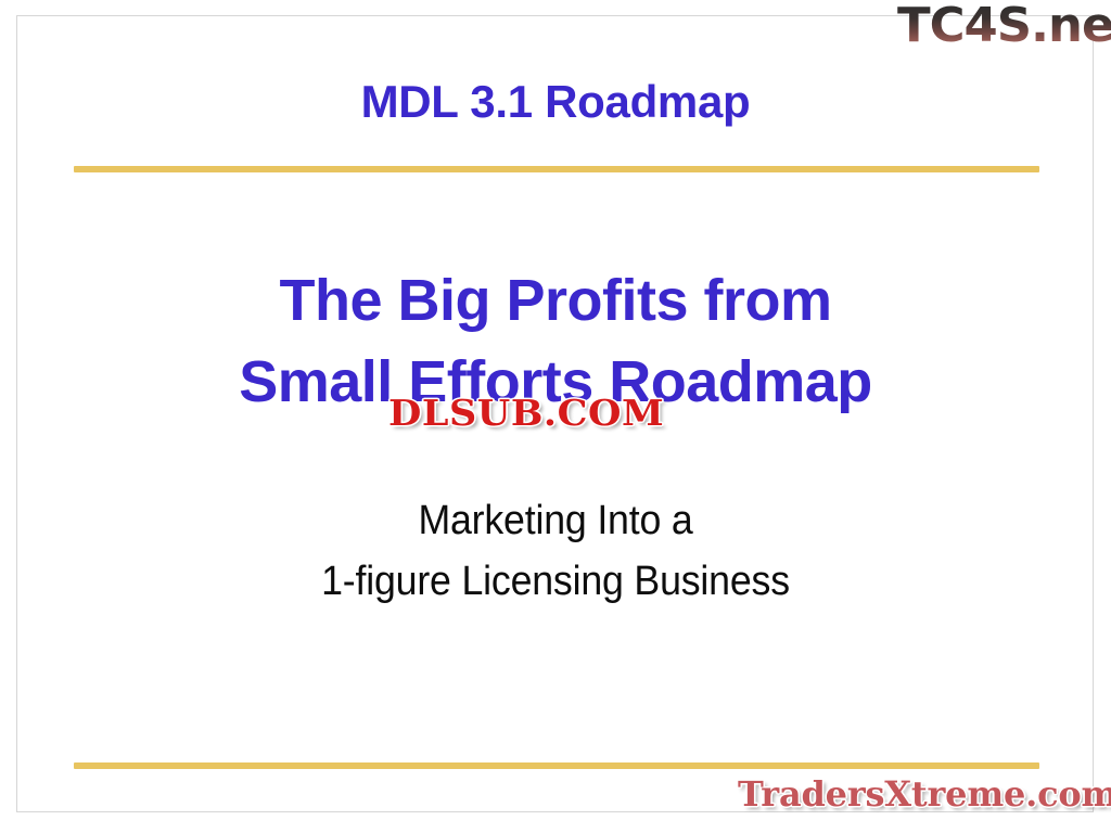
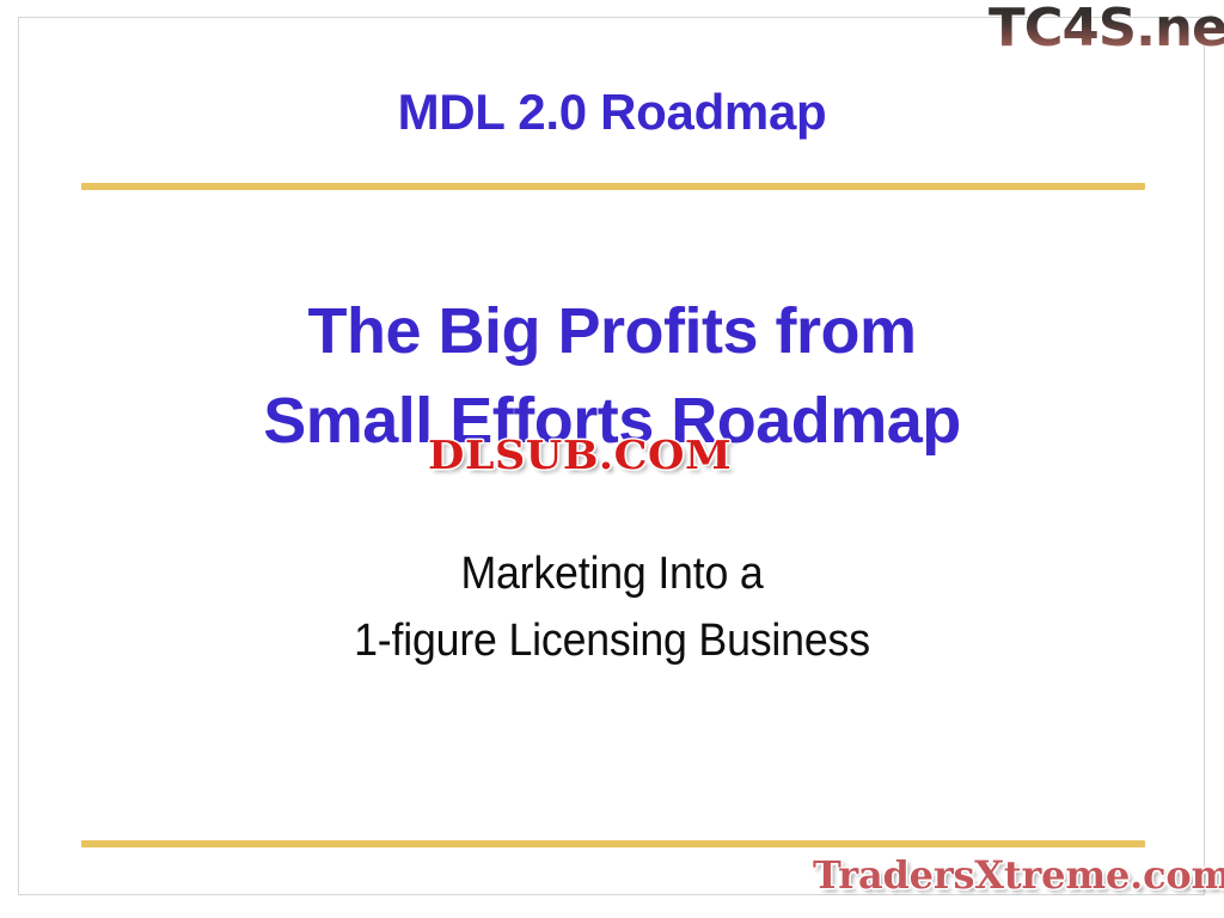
  TC4S.ne
- MDL 3.1 Roadmap
+ MDL 2.0 Roadmap
  The Big Profits from
  Small Efforts Roadmap
  DLSUB.COM
  Marketing Into a
  1-figure Licensing Business
  TradersXtreme.com
